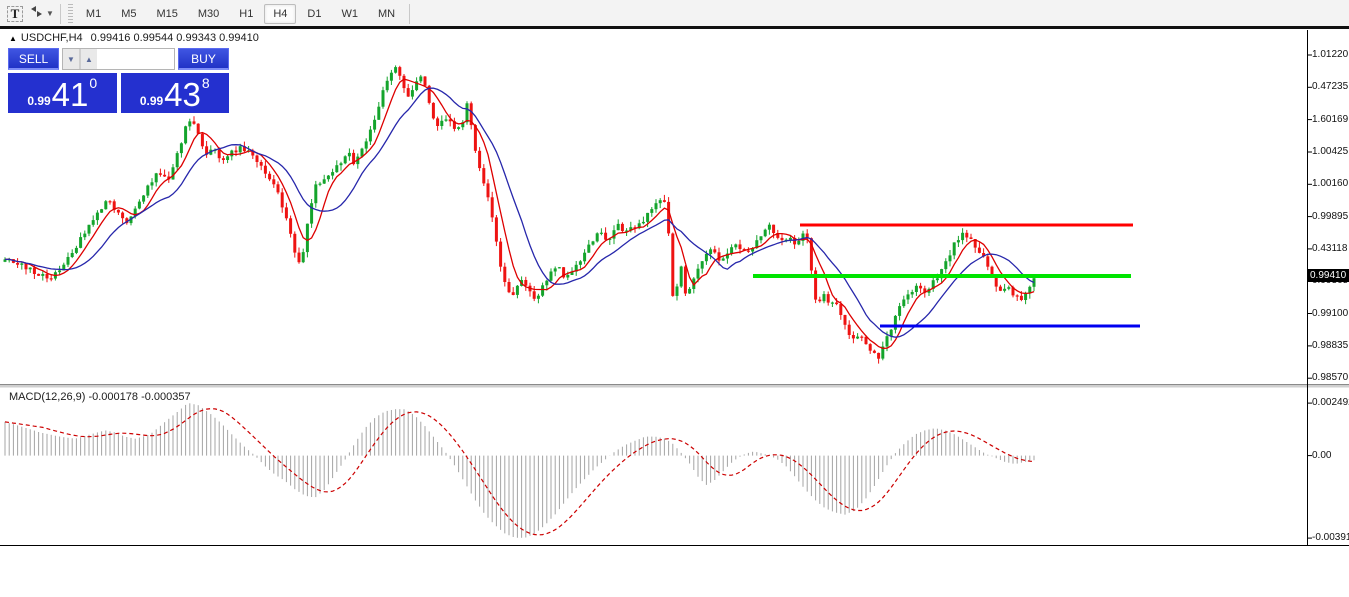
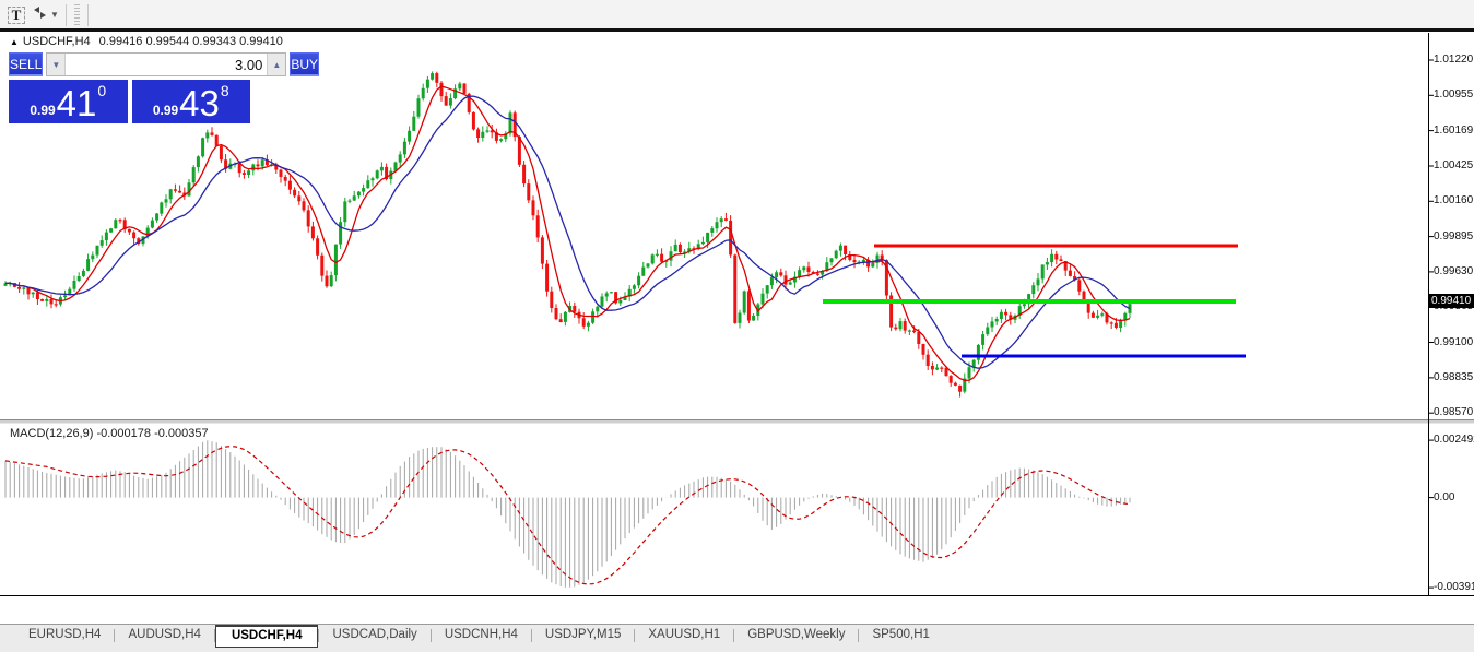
  T
  ▼
- M1
- M5
- M15
- M30
- H1
- H4
- D1
- W1
- MN
  ▲ USDCHF,H4 0.99416 0.99544 0.99343 0.99410
  SELL
  ▼
+ 3.00
  ▲
  BUY
  0.99
  41
  0
  0.99
  43
  8
  MACD(12,26,9) -0.000178 -0.000357
  0.99410
  1.01220
- 0.47235
+ 1.00955
  1.60169
  1.00425
  1.00160
  0.99895
- 0.43118
+ 0.99630
  0.99100
  0.98835
  0.98570
  0.00249
  0.00
  -0.0039
+ EURUSD,H4
+ AUDUSD,H4
+ USDCHF,H4
+ USDCAD,Daily
+ USDCNH,H4
+ USDJPY,M15
+ XAUUSD,H1
+ GBPUSD,Weekly
+ SP500,H1
